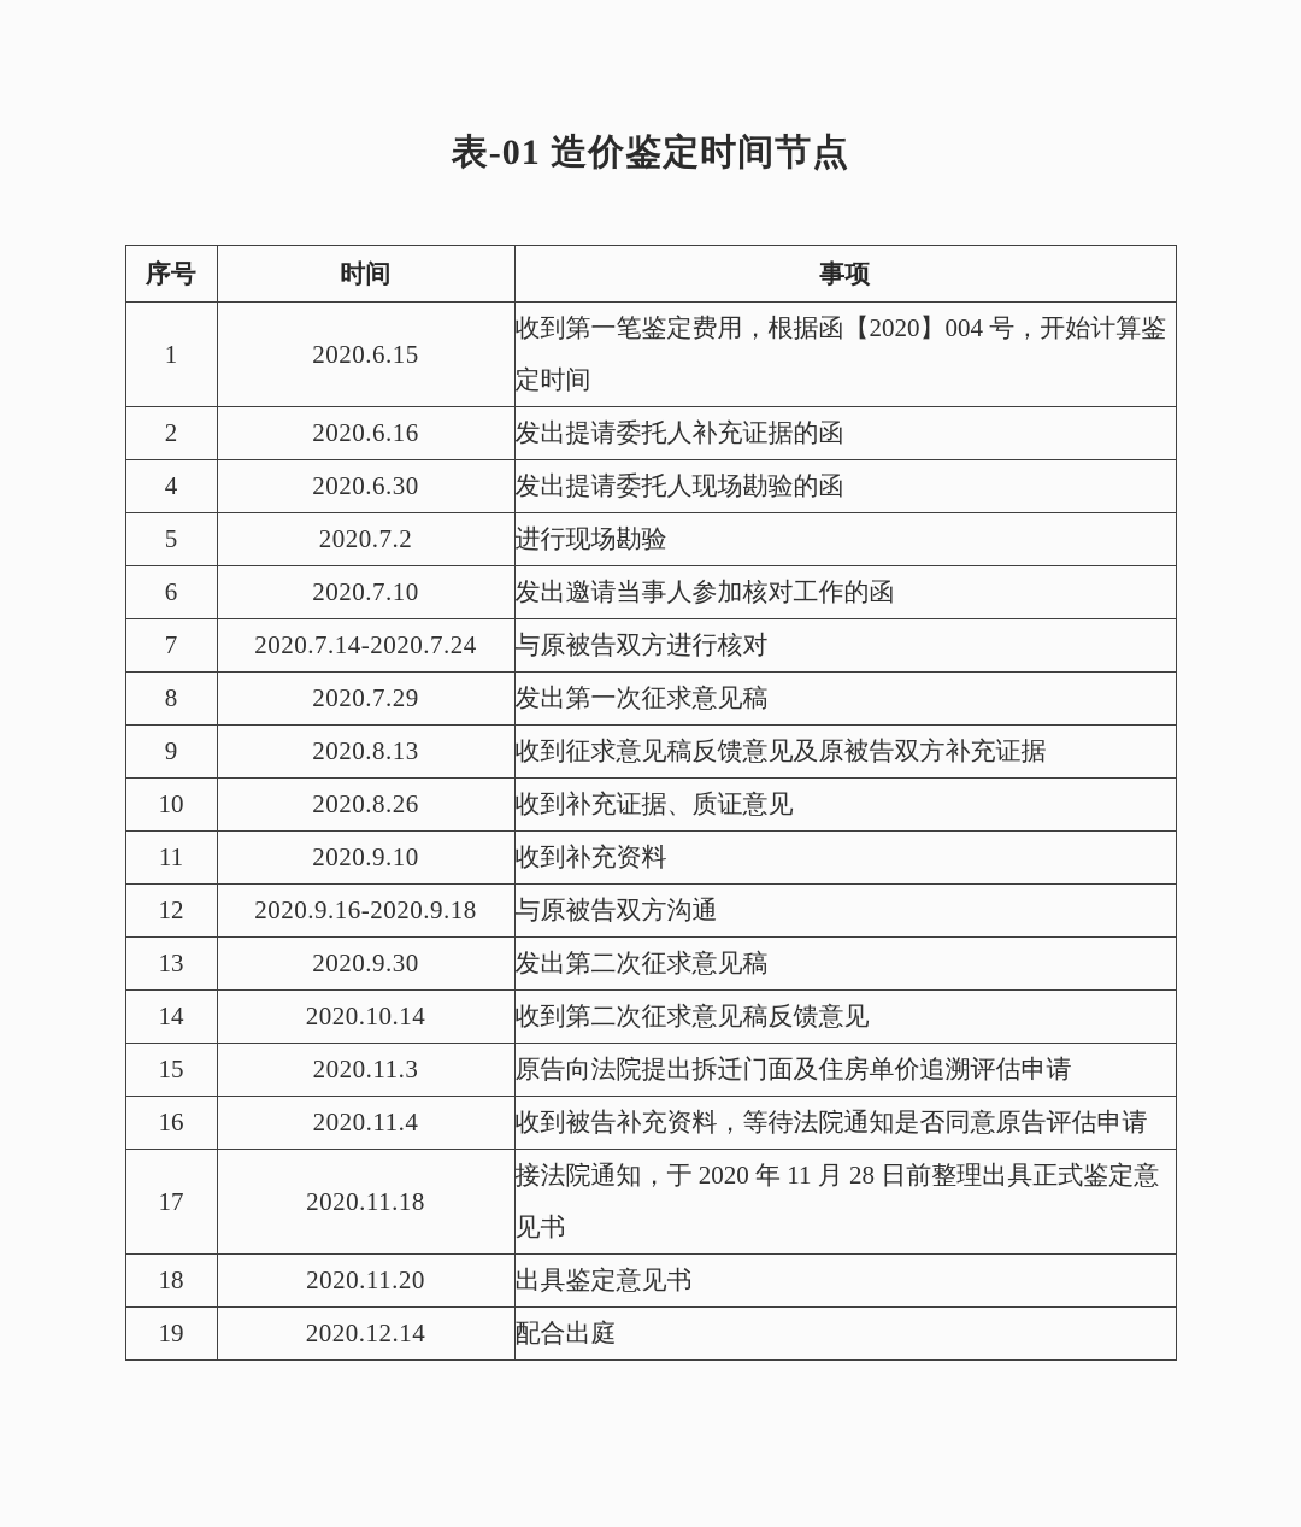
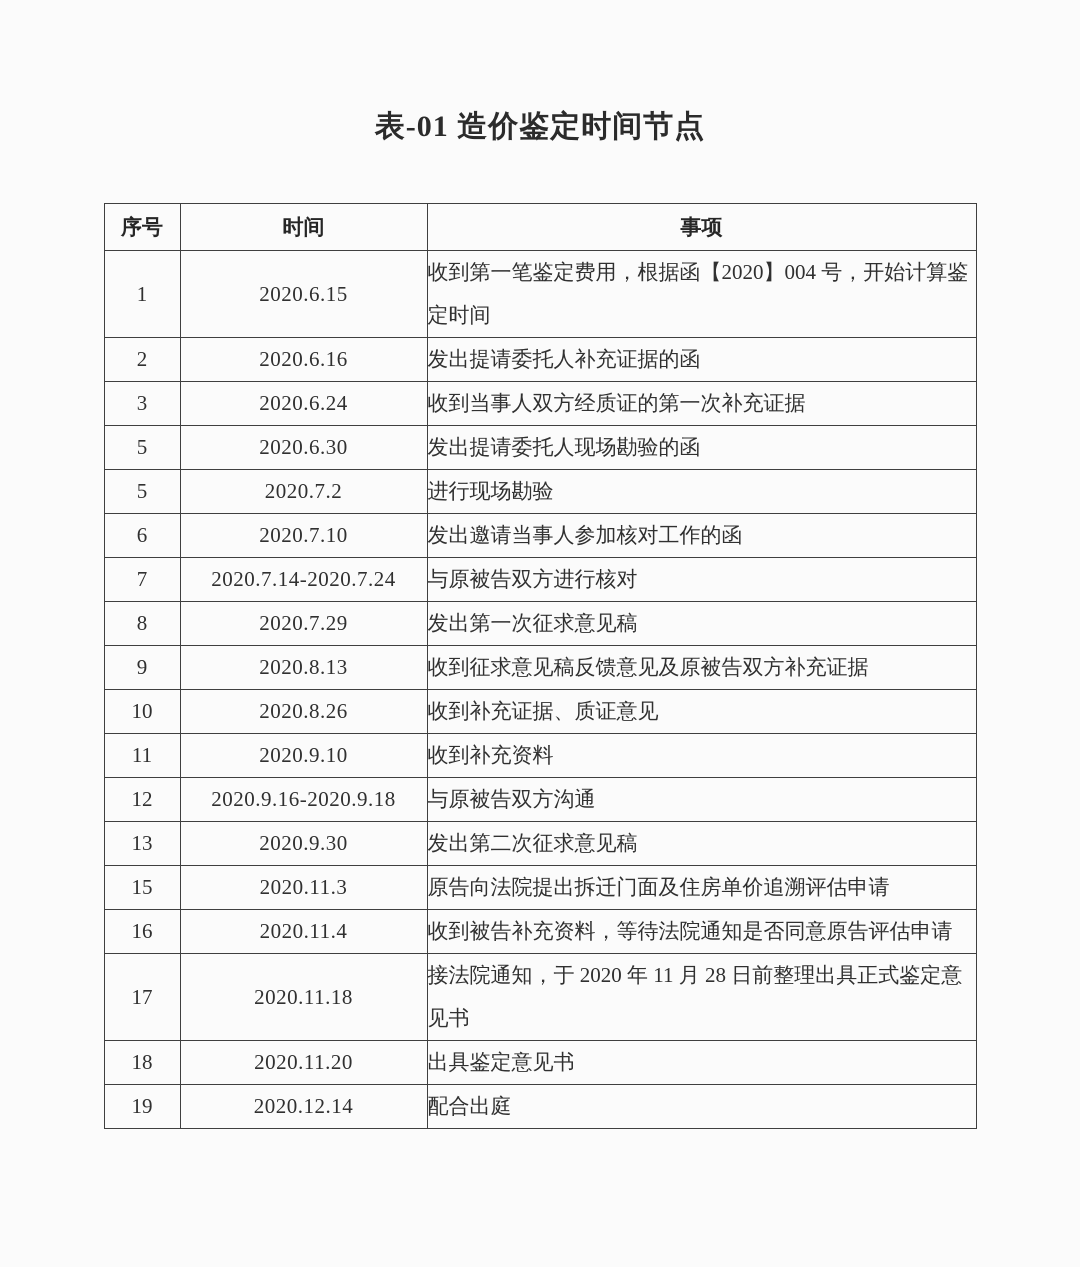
  表-01 造价鉴定时间节点
  序号	时间	事项
  1	2020.6.15	收到第一笔鉴定费用，根据函【2020】004 号，开始计算鉴定时间
  2	2020.6.16	发出提请委托人补充证据的函
+ 3	2020.6.24	收到当事人双方经质证的第一次补充证据
- 4	2020.6.30	发出提请委托人现场勘验的函
+ 5	2020.6.30	发出提请委托人现场勘验的函
  5	2020.7.2	进行现场勘验
  6	2020.7.10	发出邀请当事人参加核对工作的函
  7	2020.7.14-2020.7.24	与原被告双方进行核对
  8	2020.7.29	发出第一次征求意见稿
  9	2020.8.13	收到征求意见稿反馈意见及原被告双方补充证据
  10	2020.8.26	收到补充证据、质证意见
  11	2020.9.10	收到补充资料
  12	2020.9.16-2020.9.18	与原被告双方沟通
  13	2020.9.30	发出第二次征求意见稿
- 14	2020.10.14	收到第二次征求意见稿反馈意见
  15	2020.11.3	原告向法院提出拆迁门面及住房单价追溯评估申请
  16	2020.11.4	收到被告补充资料，等待法院通知是否同意原告评估申请
  17	2020.11.18	接法院通知，于 2020 年 11 月 28 日前整理出具正式鉴定意见书
  18	2020.11.20	出具鉴定意见书
  19	2020.12.14	配合出庭
